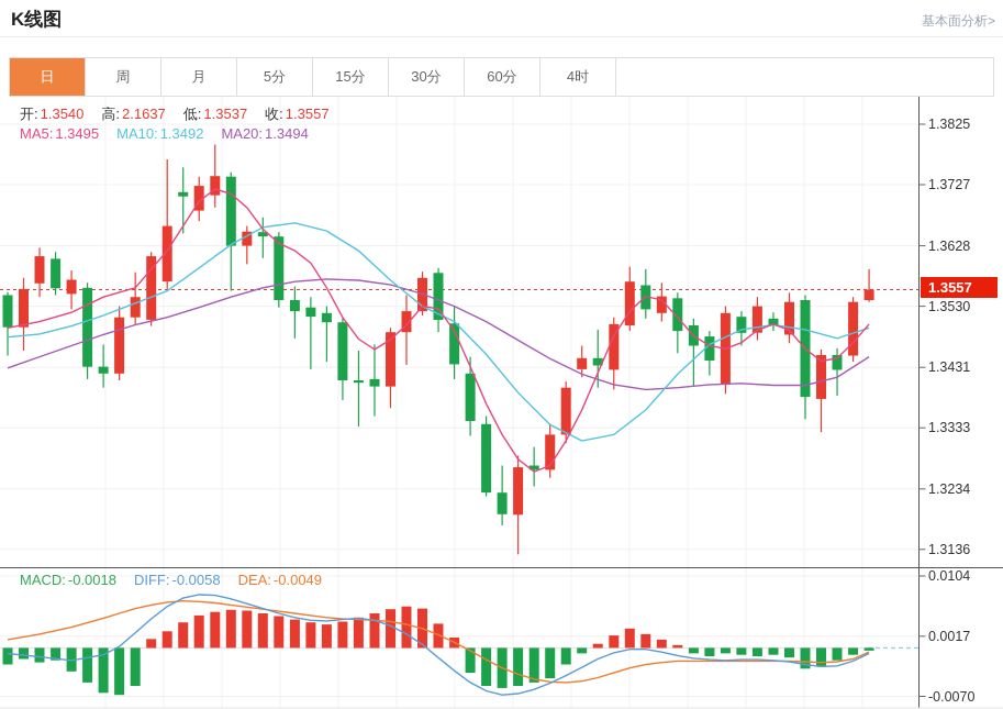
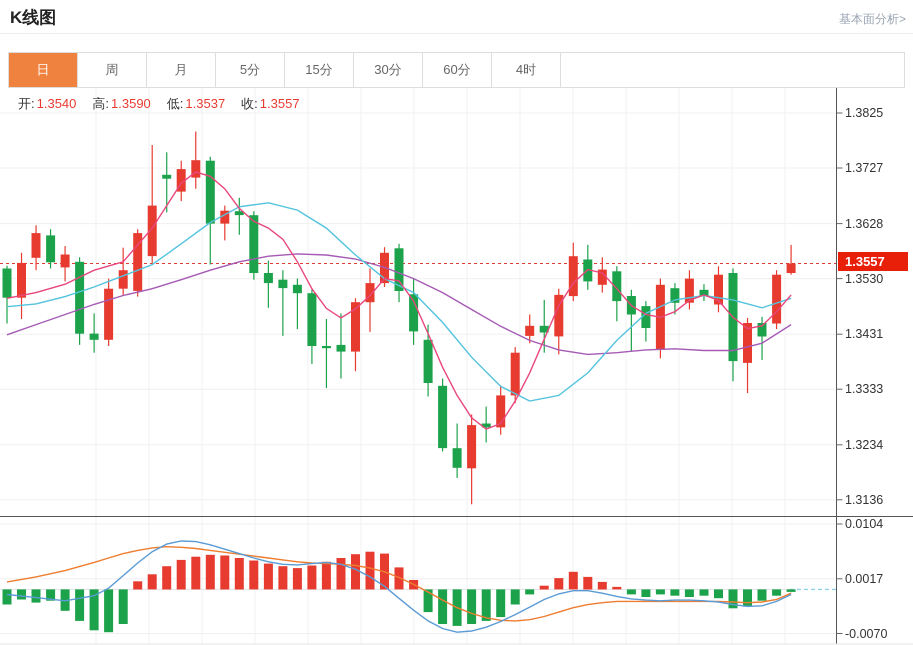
  K线图
  基本面分析>
  日
  周
  月
  5分
  15分
  30分
  60分
  4时
- 开: 1.3540 高: 2.1637 低: 1.3537 收: 1.3557
+ 开: 1.3540 高: 1.3590 低: 1.3537 收: 1.3557
- MA5: 1.3495 MA10: 1.3492 MA20: 1.3494
- MACD: -0.0018 DIFF: -0.0058 DEA: -0.0049
  1.3825
  1.3727
  1.3628
  1.3530
  1.3431
  1.3333
  1.3234
  1.3136
  0.0104
  0.0017
  -0.0070
  1.3557
